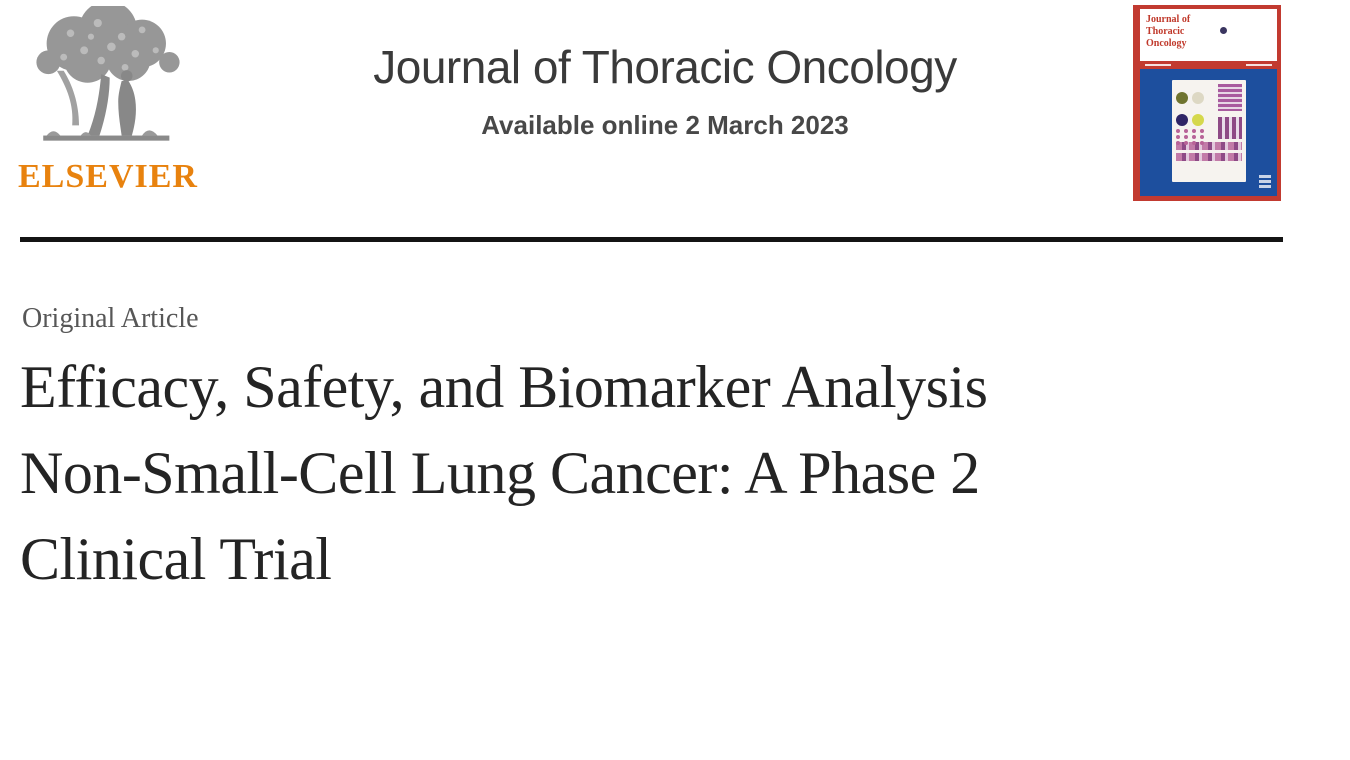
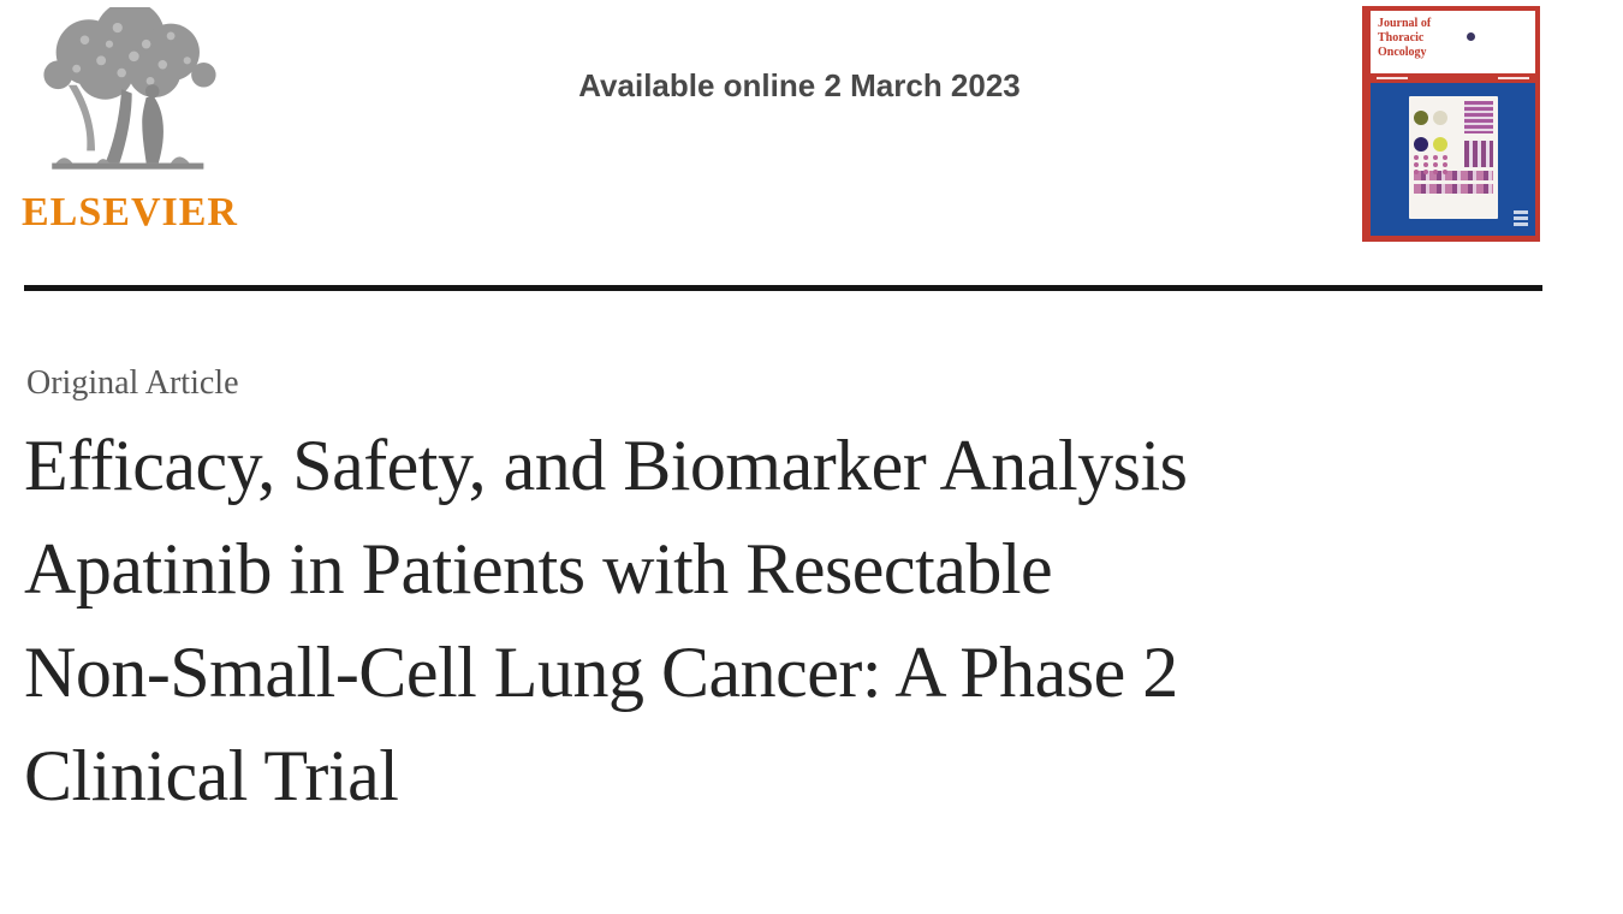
  ELSEVIER
- Journal of Thoracic Oncology
  Available online 2 March 2023
  Journal of
  Thoracic
  Oncology
  Original Article
  Efficacy, Safety, and Biomarker Analysis
+ Apatinib in Patients with Resectable
  Non-Small-Cell Lung Cancer: A Phase 2
  Clinical Trial
